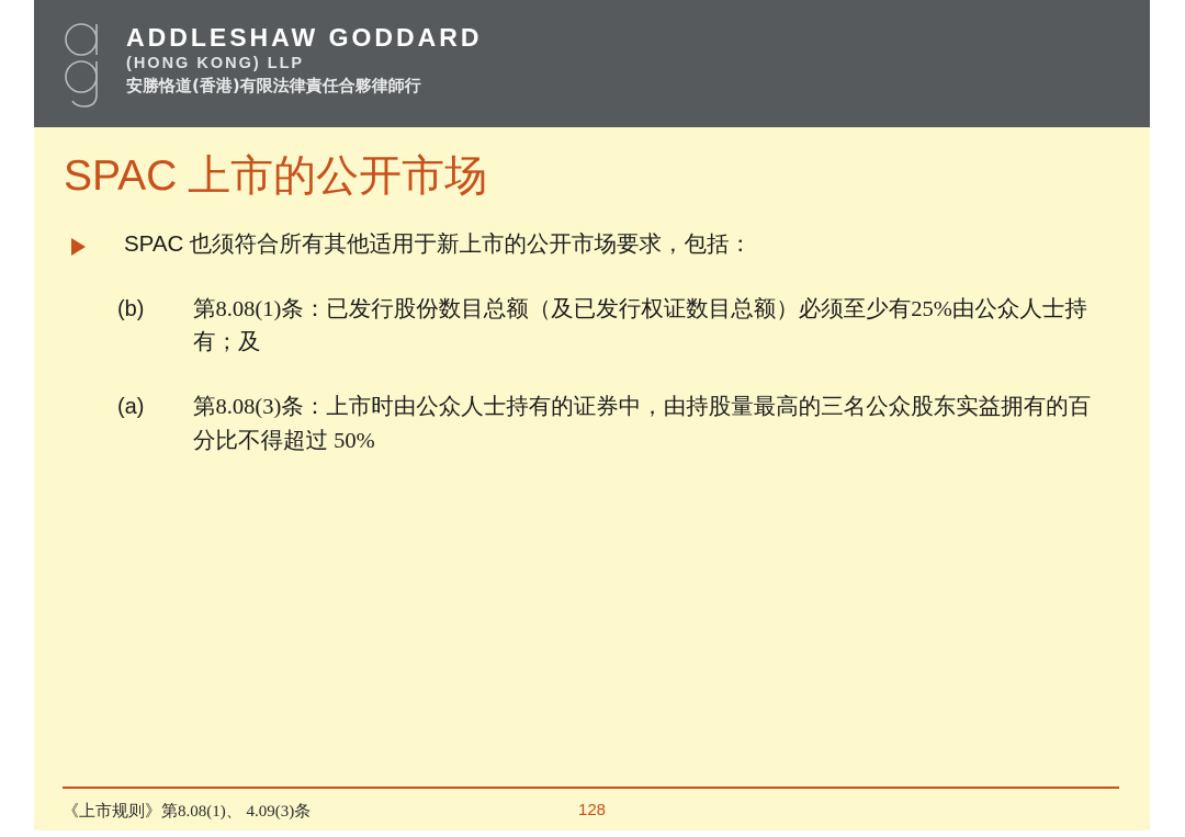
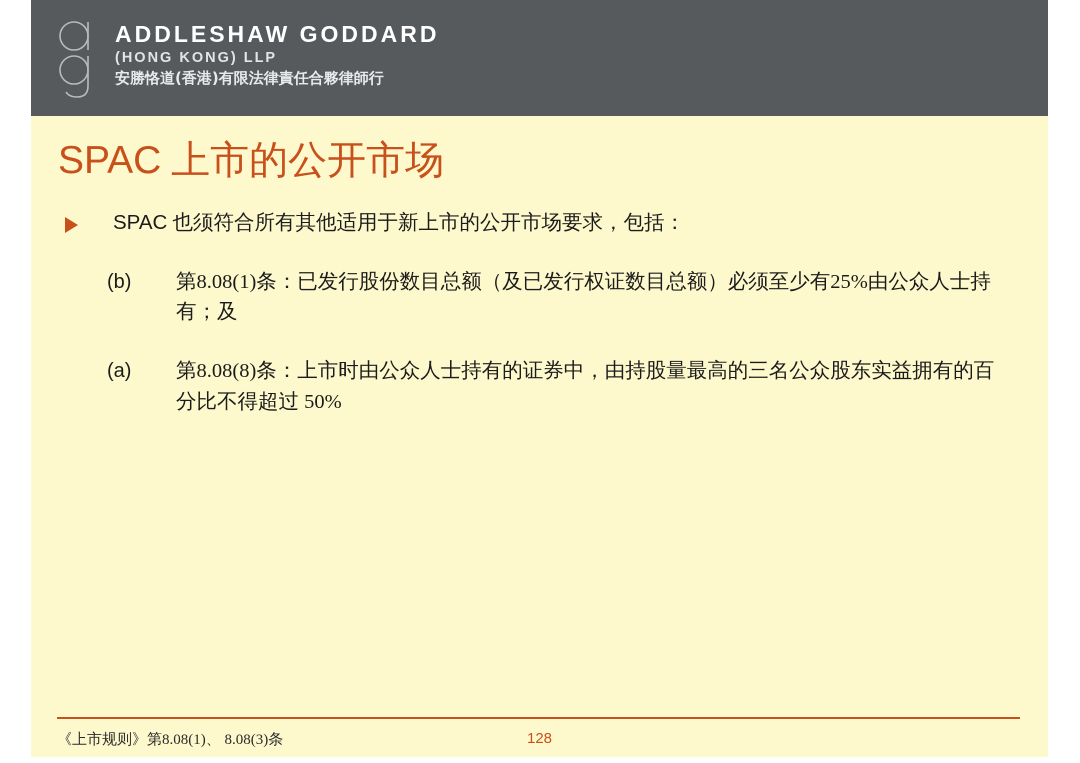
  ADDLESHAW GODDARD
  (HONG KONG) LLP
  安勝恪道(香港)有限法律責任合夥律師行
  SPAC 上市的公开市场
  SPAC 也须符合所有其他适用于新上市的公开市场要求，包括：
  (b)
  第8.08(1)条：已发行股份数目总额（及已发行权证数目总额）必须至少有25%由公众人士持有；及
  (a)
- 第8.08(3)条：上市时由公众人士持有的证券中，由持股量最高的三名公众股东实益拥有的百分比不得超过 50%
+ 第8.08(8)条：上市时由公众人士持有的证券中，由持股量最高的三名公众股东实益拥有的百分比不得超过 50%
- 《上市规则》第8.08(1)、 4.09(3)条
+ 《上市规则》第8.08(1)、 8.08(3)条
  128
